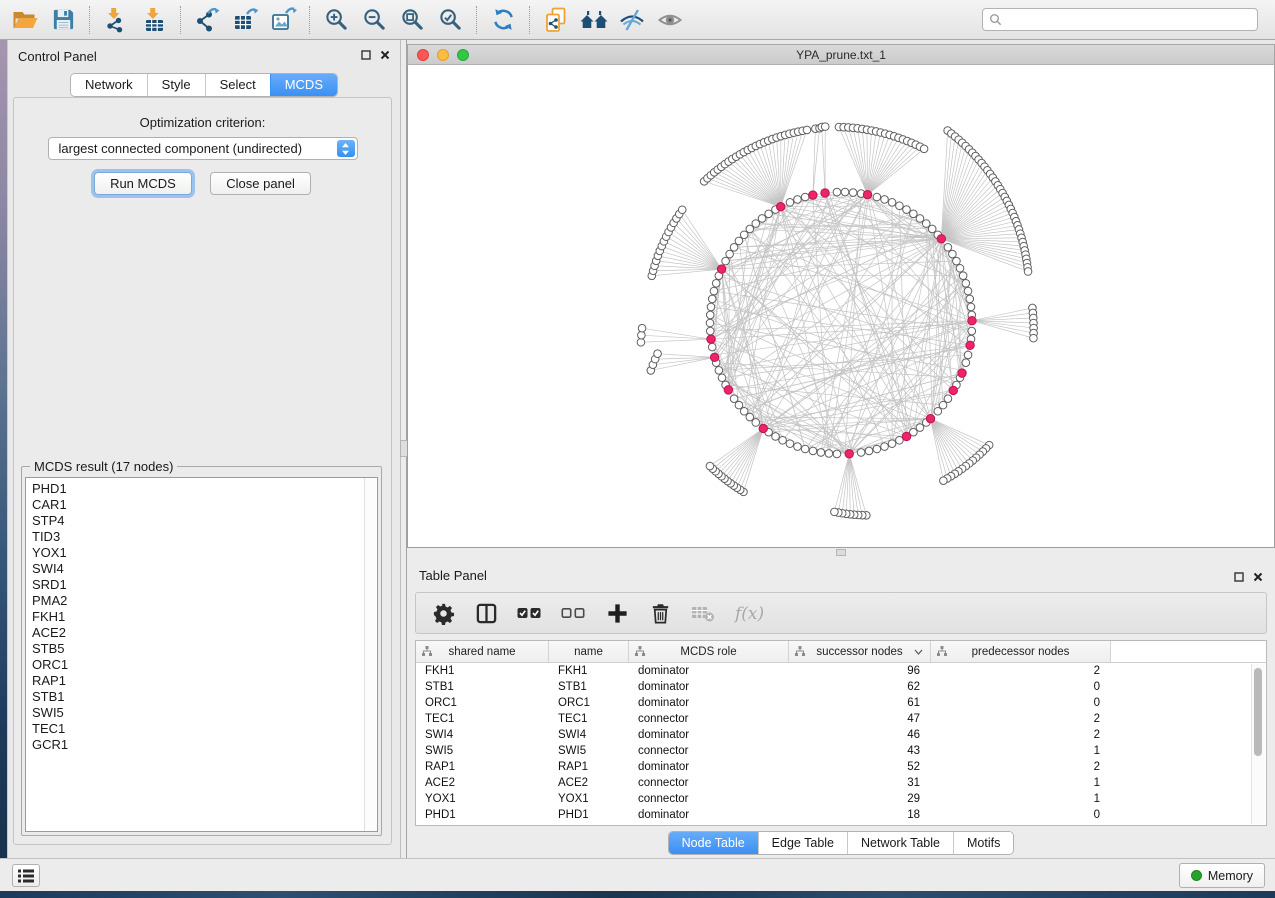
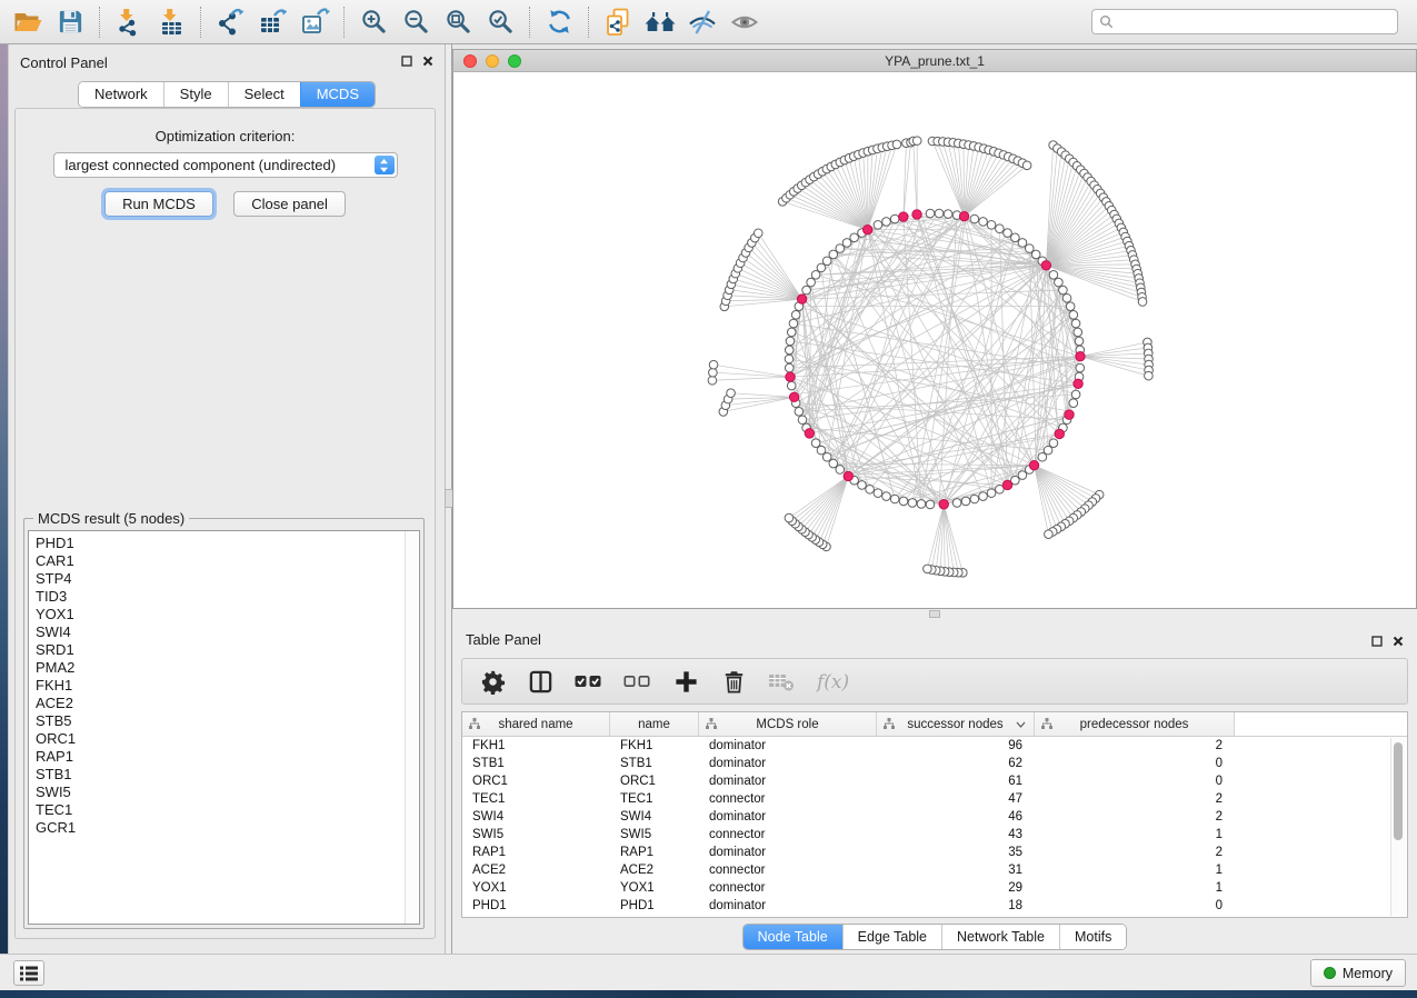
  Control Panel
  Network
  Style
  Select
  MCDS
  Optimization criterion:
  largest connected component (undirected)
  Run MCDS Close panel
- MCDS result (17 nodes)
+ MCDS result (5 nodes)
  PHD1
  CAR1
  STP4
  TID3
  YOX1
  SWI4
  SRD1
  PMA2
  FKH1
  ACE2
  STB5
  ORC1
  RAP1
  STB1
  SWI5
  TEC1
  GCR1
  YPA_prune.txt_1
  Table Panel
  f(x)
  shared name
  name
  MCDS role
  successor nodes
  predecessor nodes
  FKH1
  FKH1
  dominator
  96
  2
  STB1
  STB1
  dominator
  62
  0
  ORC1
  ORC1
  dominator
  61
  0
  TEC1
  TEC1
  connector
  47
  2
  SWI4
  SWI4
  dominator
  46
  2
  SWI5
  SWI5
  connector
  43
  1
  RAP1
  RAP1
  dominator
- 52
+ 35
  2
  ACE2
  ACE2
  connector
  31
  1
  YOX1
  YOX1
  connector
  29
  1
  PHD1
  PHD1
  dominator
  18
  0
  Node Table
  Edge Table
  Network Table
  Motifs
  Memory
